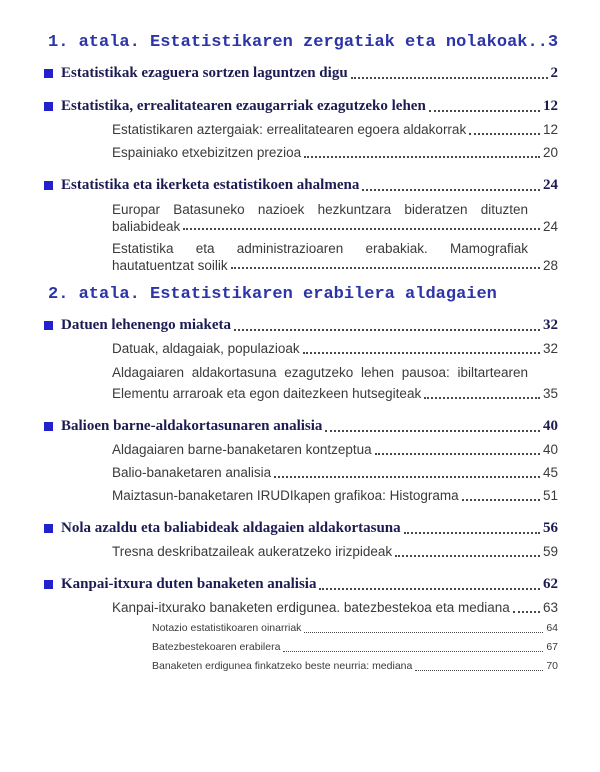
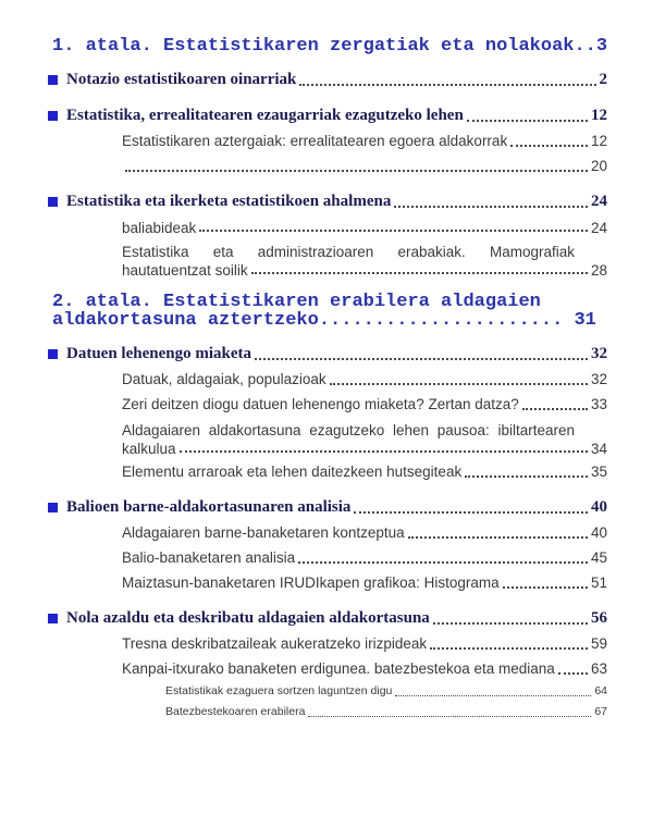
  1. atala. Estatistikaren zergatiak eta nolakoak..3
- Estatistikak ezaguera sortzen laguntzen digu
+ Notazio estatistikoaren oinarriak
  2
  Estatistika, errealitatearen ezaugarriak ezagutzeko lehen
  12
  Estatistikaren aztergaiak: errealitatearen egoera aldakorrak
  12
- Espainiako etxebizitzen prezioa
  20
  Estatistika eta ikerketa estatistikoen ahalmena
  24
- Europar Batasuneko nazioek hezkuntzara bideratzen dituzten
  baliabideak
  24
  Estatistika eta administrazioaren erabakiak. Mamografiak
  hautatuentzat soilik
  28
  2. atala. Estatistikaren erabilera aldagaien
+ aldakortasuna aztertzeko...................... 31
  Datuen lehenengo miaketa
  32
  Datuak, aldagaiak, populazioak
  32
+ Zeri deitzen diogu datuen lehenengo miaketa? Zertan datza?
+ 33
  Aldagaiaren aldakortasuna ezagutzeko lehen pausoa: ibiltartearen
+ kalkulua
+ 34
- Elementu arraroak eta egon daitezkeen hutsegiteak
+ Elementu arraroak eta lehen daitezkeen hutsegiteak
  35
  Balioen barne-aldakortasunaren analisia
  40
  Aldagaiaren barne-banaketaren kontzeptua
  40
  Balio-banaketaren analisia
  45
  Maiztasun-banaketaren IRUDIkapen grafikoa: Histograma
  51
- Nola azaldu eta baliabideak aldagaien aldakortasuna
+ Nola azaldu eta deskribatu aldagaien aldakortasuna
  56
  Tresna deskribatzaileak aukeratzeko irizpideak
  59
- Kanpai-itxura duten banaketen analisia
- 62
  Kanpai-itxurako banaketen erdigunea. batezbestekoa eta mediana
  63
- Notazio estatistikoaren oinarriak
+ Estatistikak ezaguera sortzen laguntzen digu
  64
  Batezbestekoaren erabilera
  67
- Banaketen erdigunea finkatzeko beste neurria: mediana
- 70
